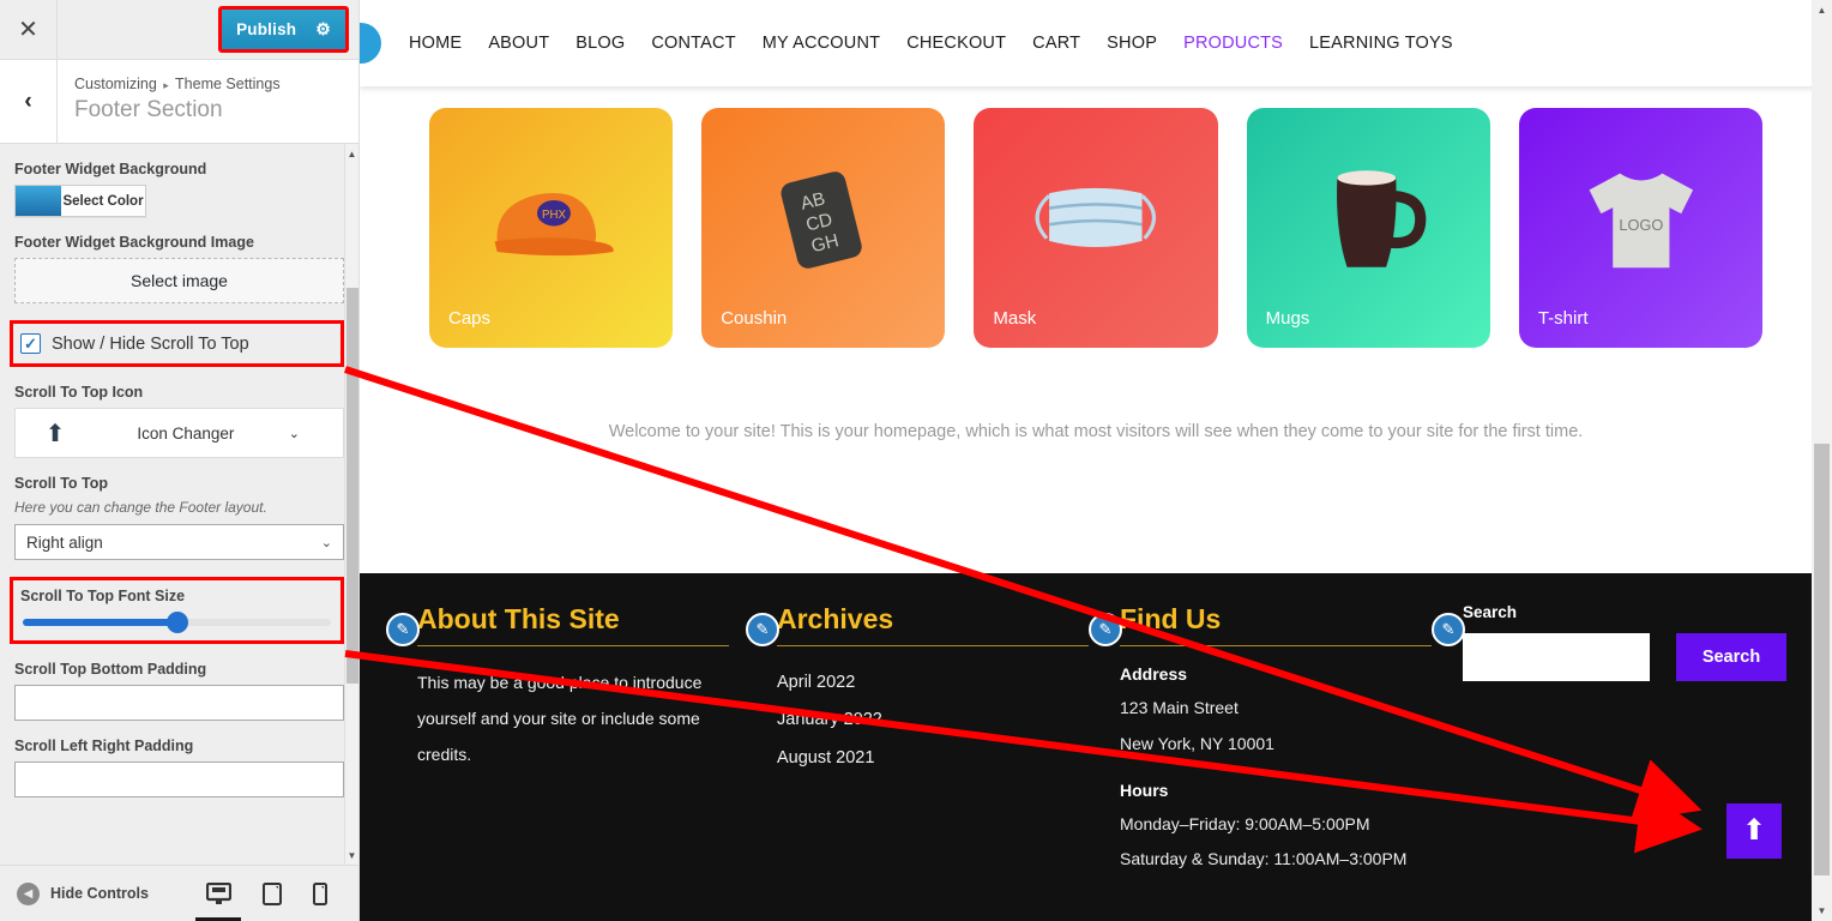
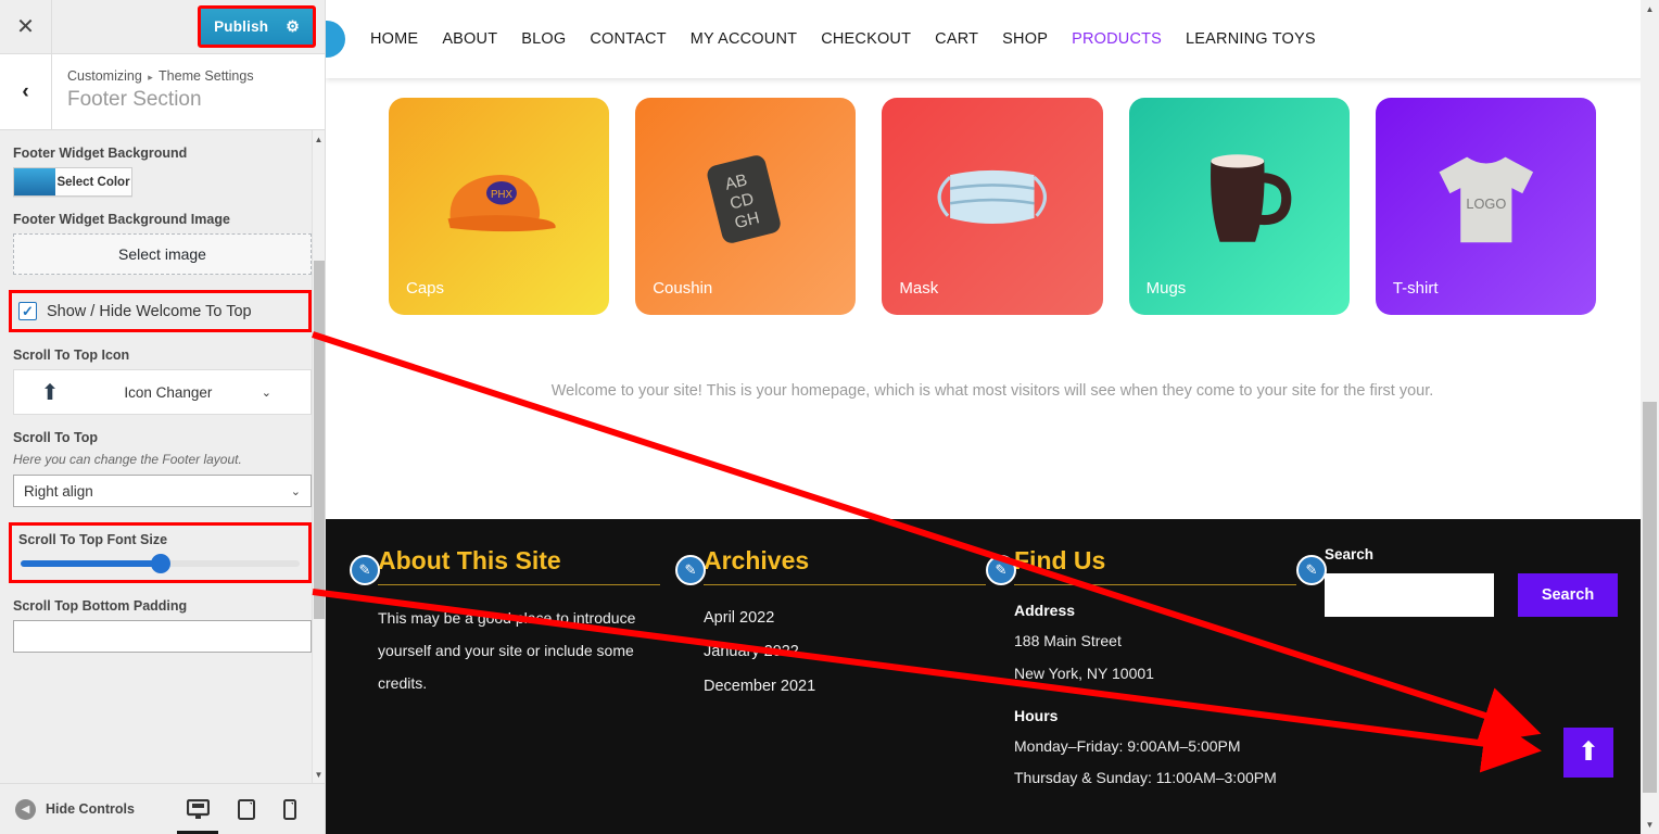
  ✕
  Publish
  ⚙
  ‹
  Customizing ▸ Theme Settings
  Footer Section
  Footer Widget Background
  Select Color
  Footer Widget Background Image
  Select image
  ✓
- Show / Hide Scroll To Top
+ Show / Hide Welcome To Top
  Scroll To Top Icon
  ⬆
  Icon Changer
  ⌄
  Scroll To Top
  Here you can change the Footer layout.
  Right align
  ⌄
  Scroll To Top Font Size
  Scroll Top Bottom Padding
- Scroll Left Right Padding
  ▲
  ▼
  ◀
  Hide Controls
  HOME
  ABOUT
  BLOG
  CONTACT
  MY ACCOUNT
  CHECKOUT
  CART
  SHOP
  PRODUCTS
  LEARNING TOYS
  PHX
  Caps
  Coushin
  Mask
  Mugs
  LOGO
  T-shirt
- Welcome to your site! This is your homepage, which is what most visitors will see when they come to your site for the first time.
+ Welcome to your site! This is your homepage, which is what most visitors will see when they come to your site for the first your.
  ✎
  About This Site
  This may be a goe to introduce yourself and your site or include some credits.
  ✎
  Archives
  April 2022
- August 2021
+ December 2021
  ✎
  Find Us
  Address
- 123 Main Street
+ 188 Main Street
  New York, NY 10001
  Hours
  Monday–Friday: 9:00AM–5:00PM
- Saturday & Sunday: 11:00AM–3:00PM
+ Thursday & Sunday: 11:00AM–3:00PM
  ✎
  Search
  Search
  ⬆
  ▲
  ▼
